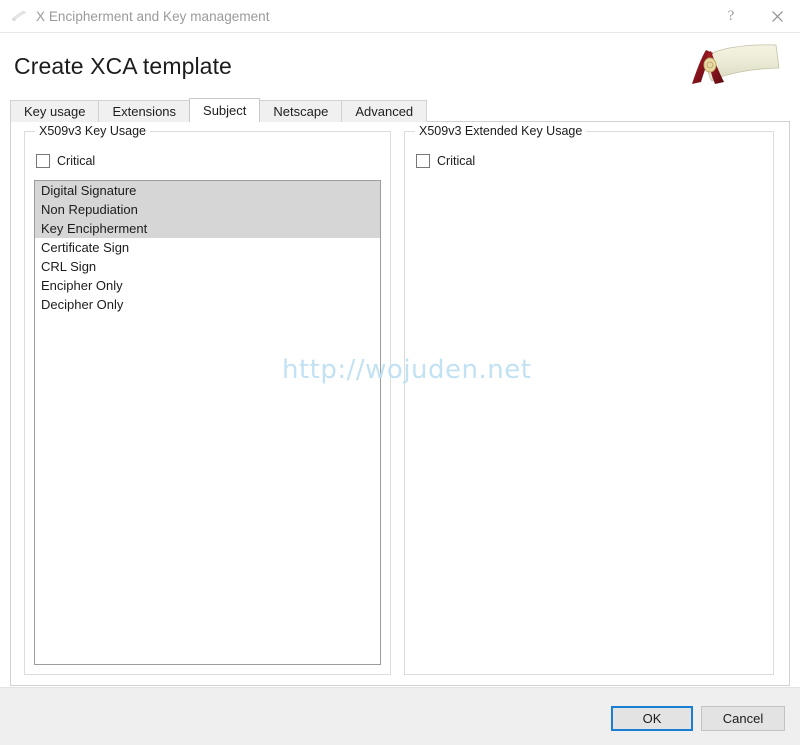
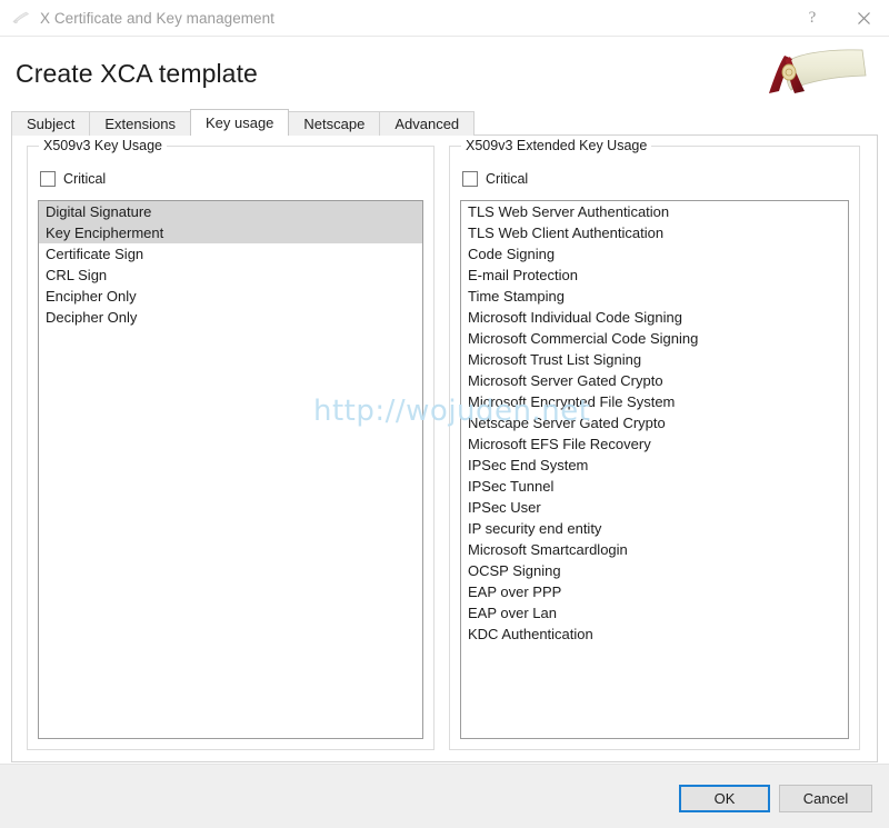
- X Encipherment and Key management
+ X Certificate and Key management
  ?
  Create XCA template
- Key usage
+ Subject
  Extensions
- Subject
+ Key usage
  Netscape
  Advanced
  X509v3 Key Usage
  Critical
  Digital Signature
- Non Repudiation
  Key Encipherment
  Certificate Sign
  CRL Sign
  Encipher Only
  Decipher Only
  X509v3 Extended Key Usage
  Critical
+ TLS Web Server Authentication
+ TLS Web Client Authentication
+ Code Signing
+ E-mail Protection
+ Time Stamping
+ Microsoft Individual Code Signing
+ Microsoft Commercial Code Signing
+ Microsoft Trust List Signing
+ Microsoft Server Gated Crypto
+ Microsoft Encrypted File System
+ Netscape Server Gated Crypto
+ Microsoft EFS File Recovery
+ IPSec End System
+ IPSec Tunnel
+ IPSec User
+ IP security end entity
+ Microsoft Smartcardlogin
+ OCSP Signing
+ EAP over PPP
+ EAP over Lan
+ KDC Authentication
  http://wojuden.net
  OK
  Cancel
